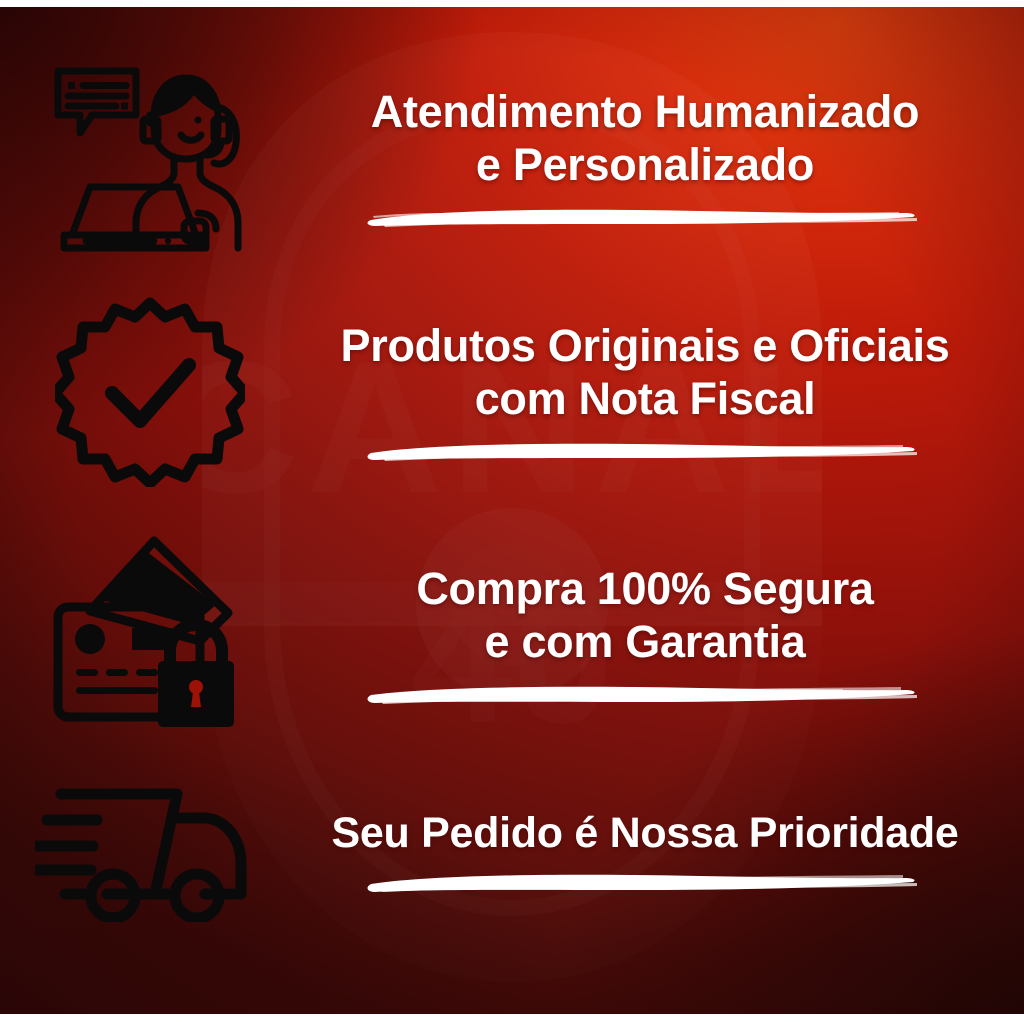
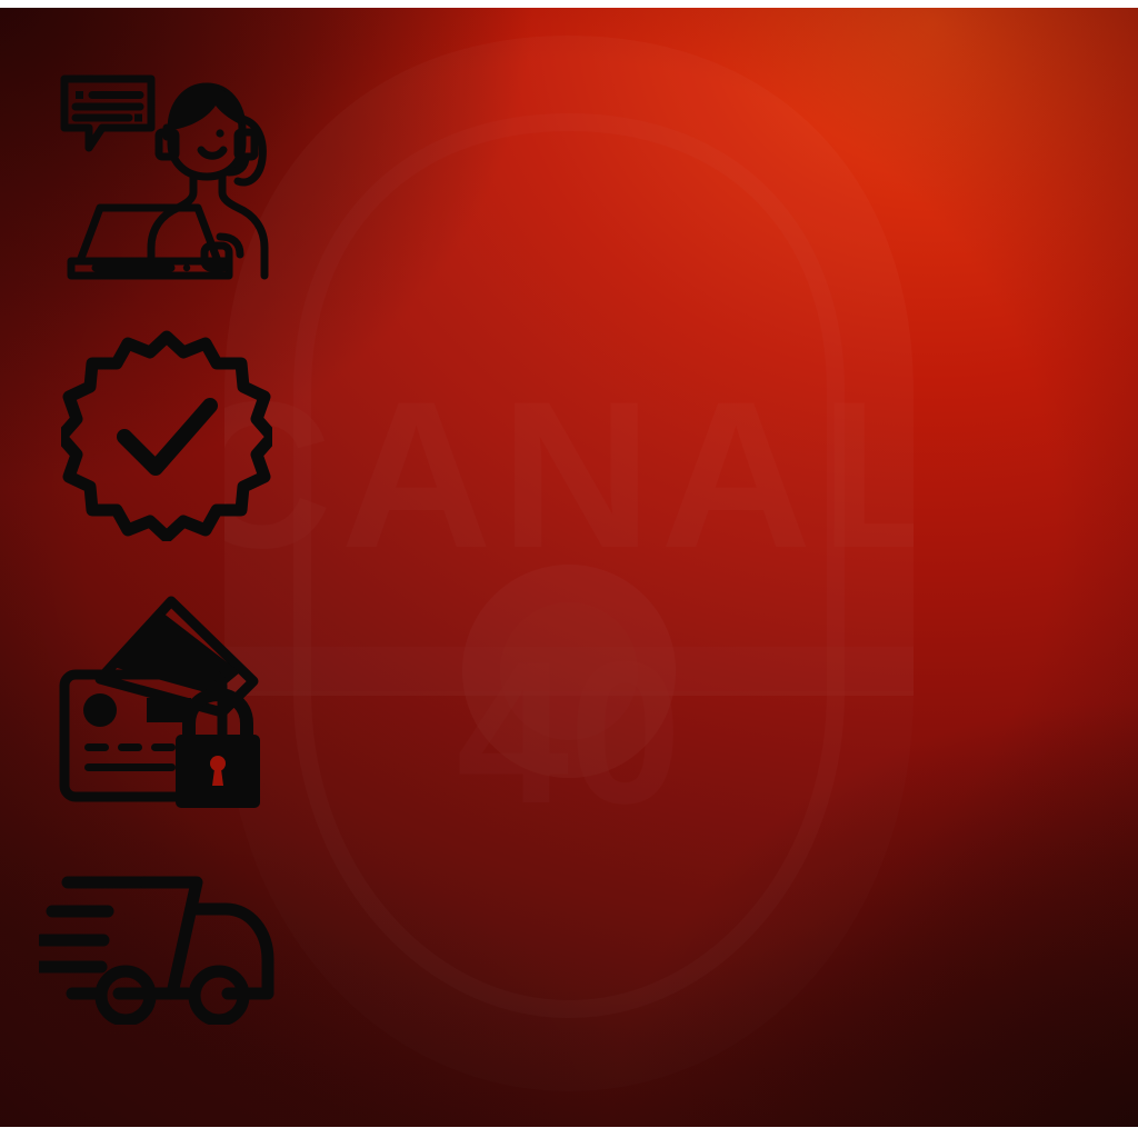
- Atendimento Humanizado
- e Personalizado
- Produtos Originais e Oficiais
- com Nota Fiscal
- Compra 100% Segura
- e com Garantia
- Seu Pedido é Nossa Prioridade
